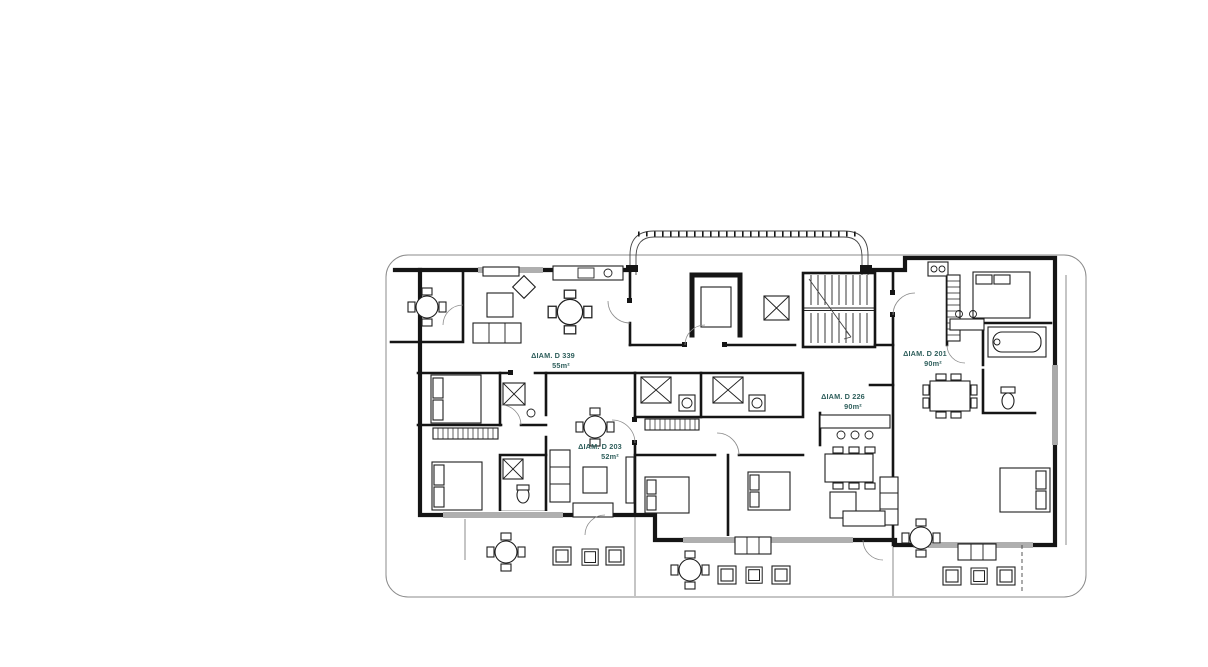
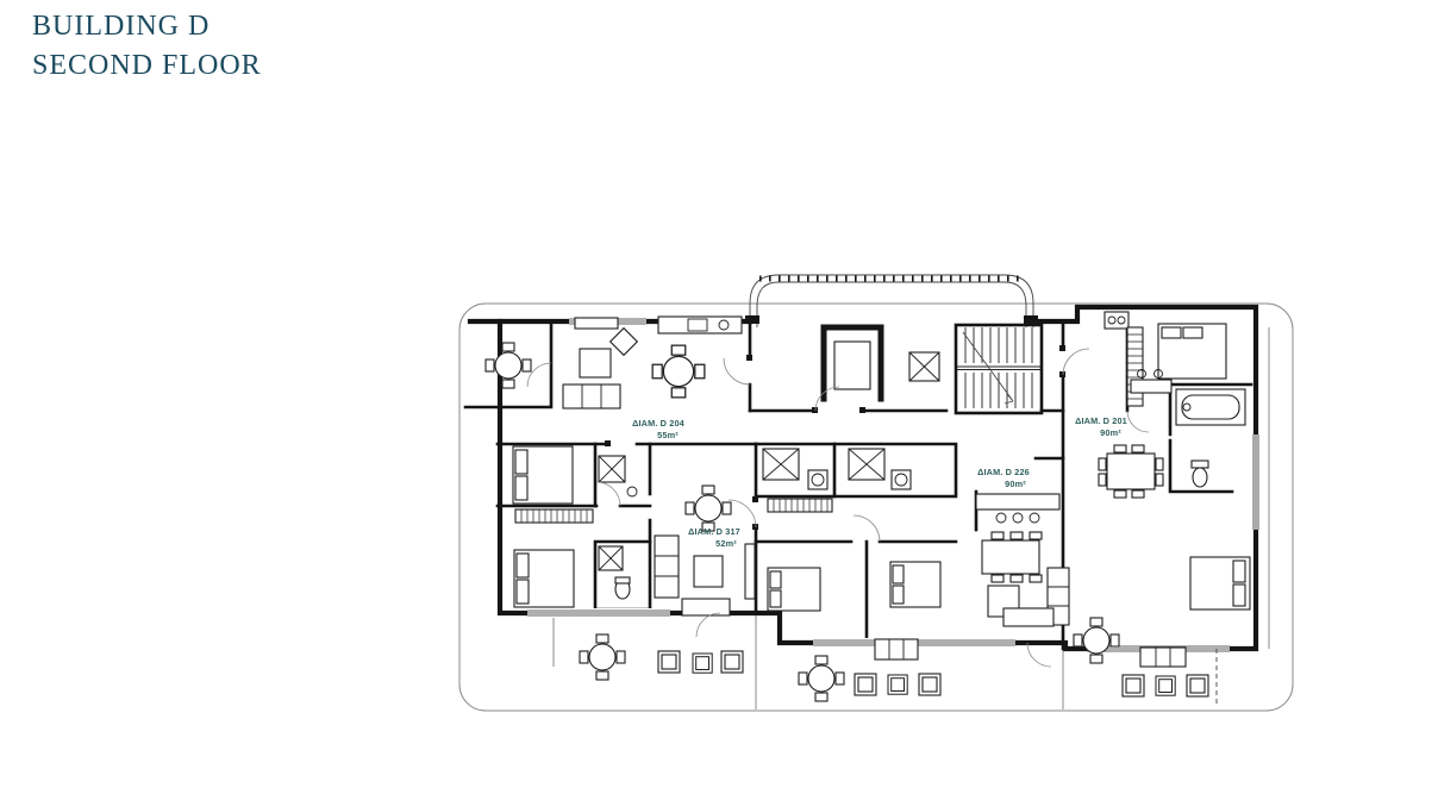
+ BUILDING D
+ SECOND FLOOR
- ΔΙΑΜ. D 339
+ ΔΙΑΜ. D 204
  55m²
- ΔΙΑΜ. D 203
+ ΔΙΑΜ. D 317
  52m²
  ΔΙΑΜ. D 226
  90m²
  ΔΙΑΜ. D 201
  90m²
